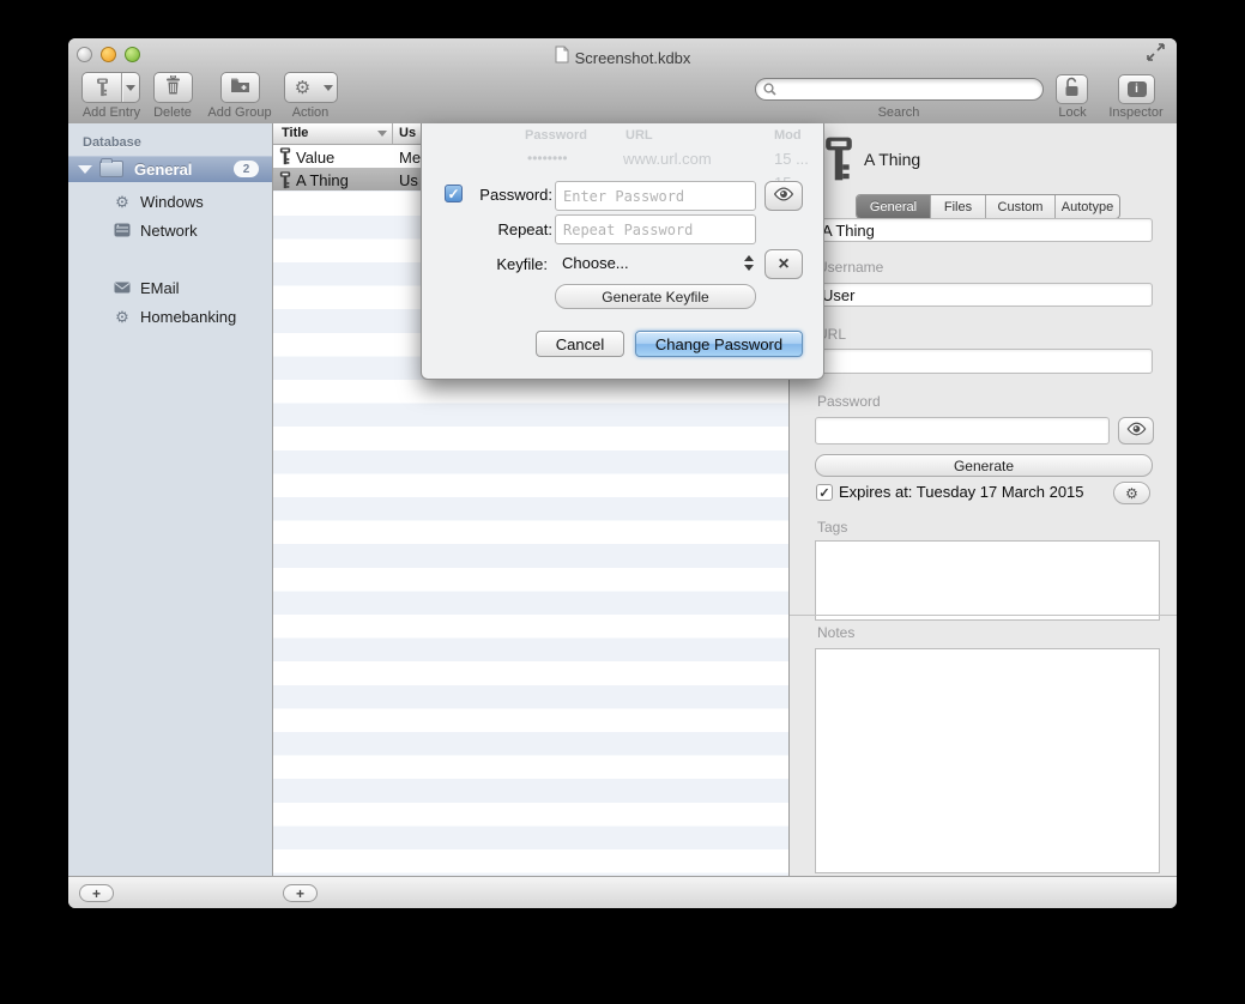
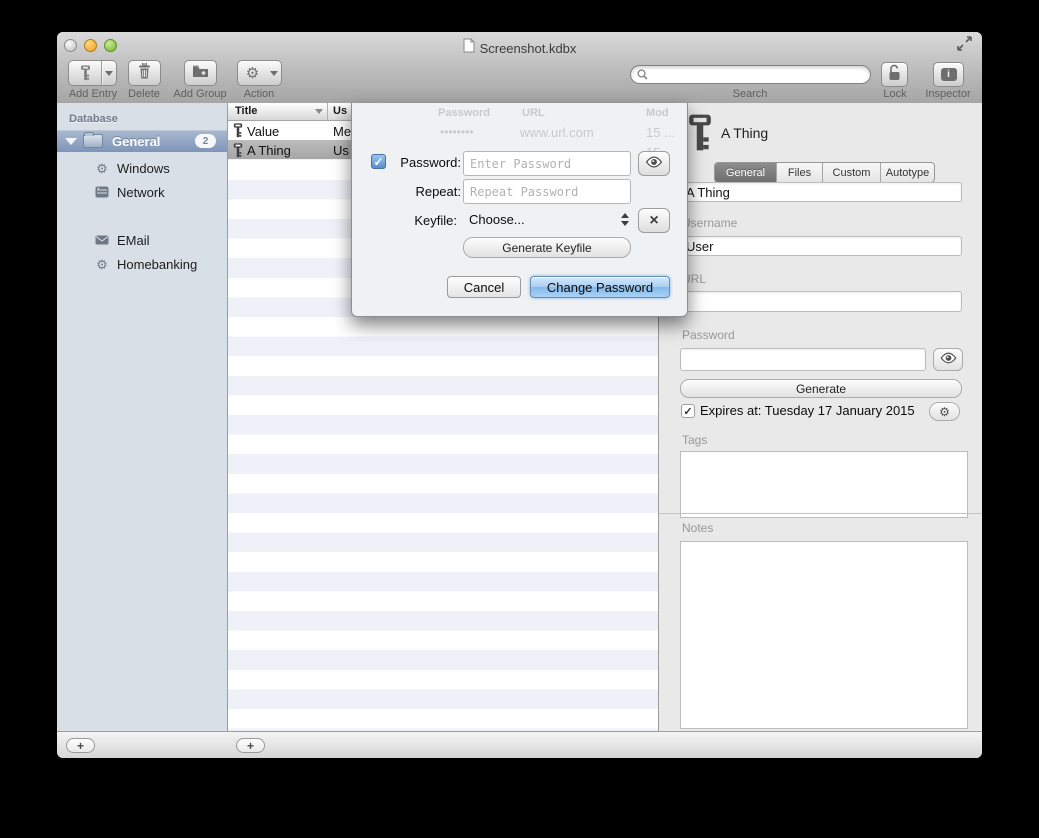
  Screenshot.kdbx
  Add Entry
  Delete
  Add Group
  ⚙
  Action
  Search
  Lock
  i
  Inspector
  Database
  General
  2
  ⚙
  Windows
  Network
  EMail
  ⚙
  Homebanking
  Title
  Us
  Value
  Me
  A Thing
  Us
  A Thing
  General
  Files
  Custom
  Autotype
  A Thing
  sername
  User
  Password
  Generate
  ✓
- Expires at: Tuesday 17 March 2015
+ Expires at: Tuesday 17 January 2015
  ⚙
  Tags
  Notes
  +
  +
  Password
  URL
  Mod
  ••••••••
  www.url.com
  15 ...
  ✓
  Password:
  Enter Password
  Repeat:
  Repeat Password
  Keyfile:
  Choose...
  ×
  Generate Keyfile
  Cancel
  Change Password
